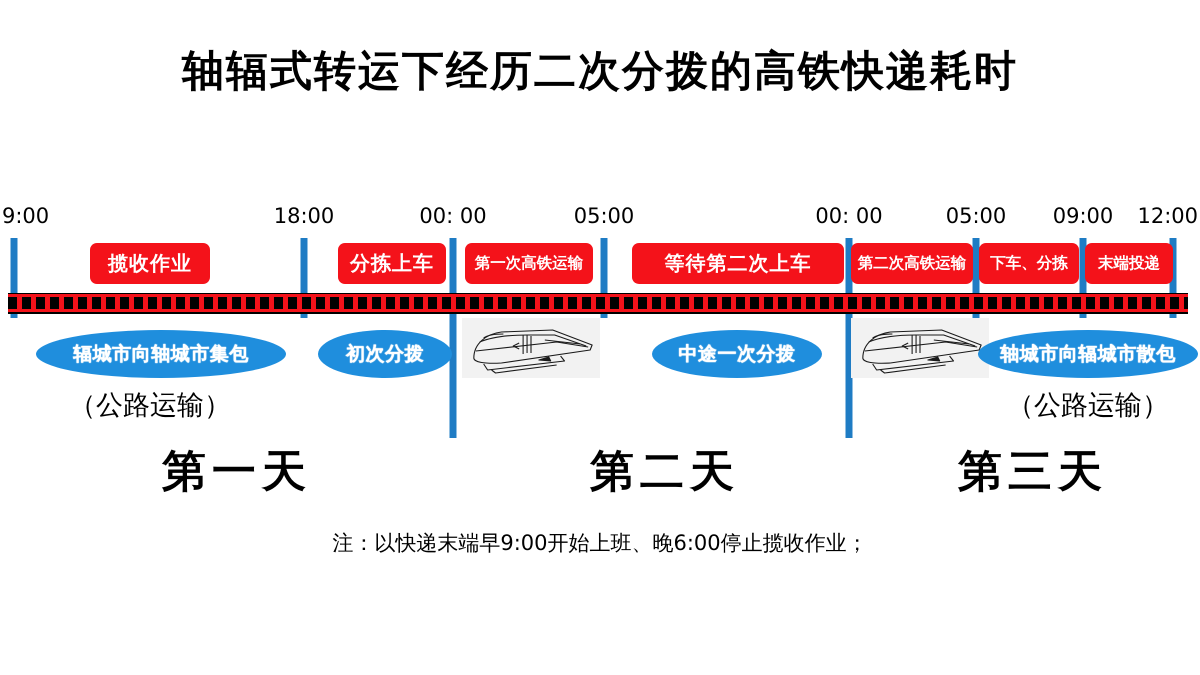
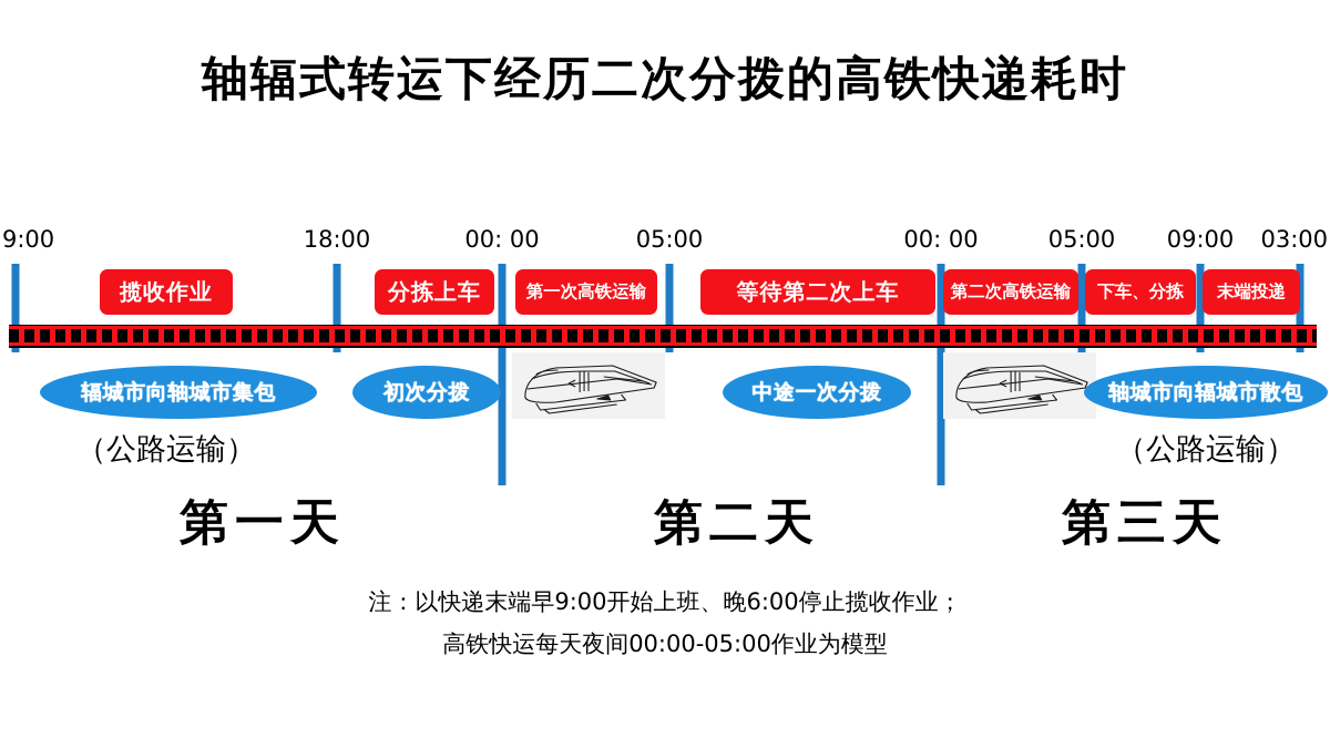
  轴辐式转运下经历二次分拨的高铁快递耗时
  9:00
  18:00
  00: 00
  05:00
  00: 00
  05:00
  09:00
- 12:00
+ 03:00
  揽收作业
  分拣上车
  第一次高铁运输
  等待第二次上车
  第二次高铁运输
  下车、分拣
  末端投递
  辐城市向轴城市集包
  初次分拨
  中途一次分拨
  轴城市向辐城市散包
  （公路运输）
  （公路运输）
  第一天
  第二天
  第三天
  注：以快递末端早9:00开始上班、晚6:00停止揽收作业；
+ 高铁快运每天夜间00:00-05:00作业为模型
